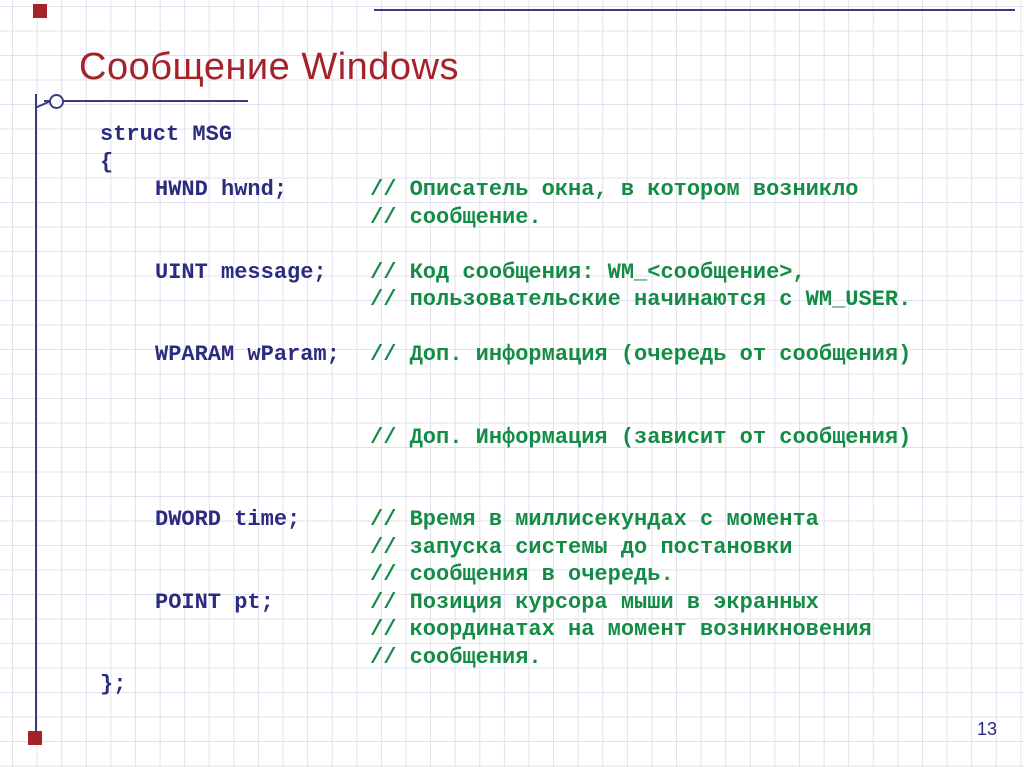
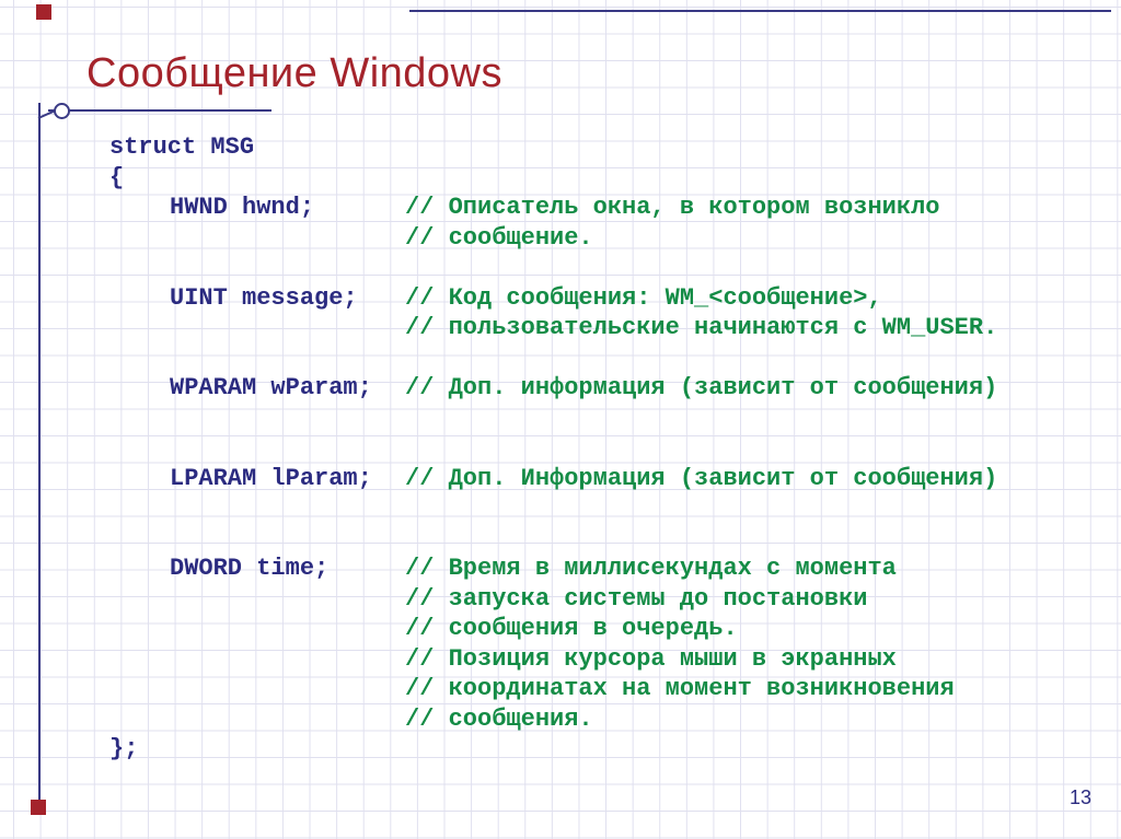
  Сообщение Windows
  struct MSG
  {
  HWND hwnd;
  // Описатель окна, в котором возникло
  // сообщение.
  UINT message;
  // Код сообщения: WM_<сообщение>,
  // пользовательские начинаются с WM_USER.
  WPARAM wParam;
- // Доп. информация (очередь от сообщения)
+ // Доп. информация (зависит от сообщения)
+ LPARAM lParam;
  // Доп. Информация (зависит от сообщения)
  DWORD time;
  // Время в миллисекундах с момента
  // запуска системы до постановки
  // сообщения в очередь.
- POINT pt;
  // Позиция курсора мыши в экранных
  // координатах на момент возникновения
  // сообщения.
  };
  13
